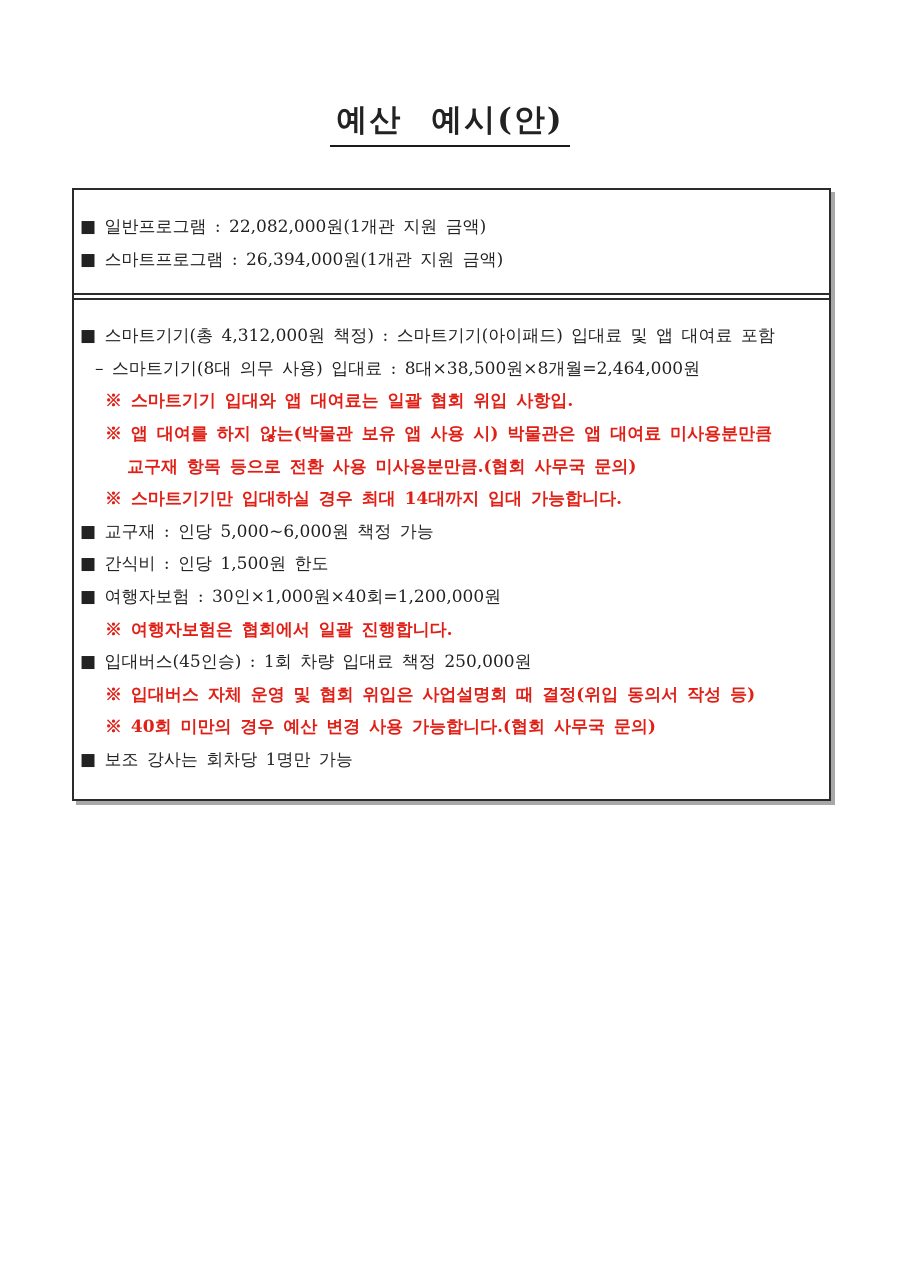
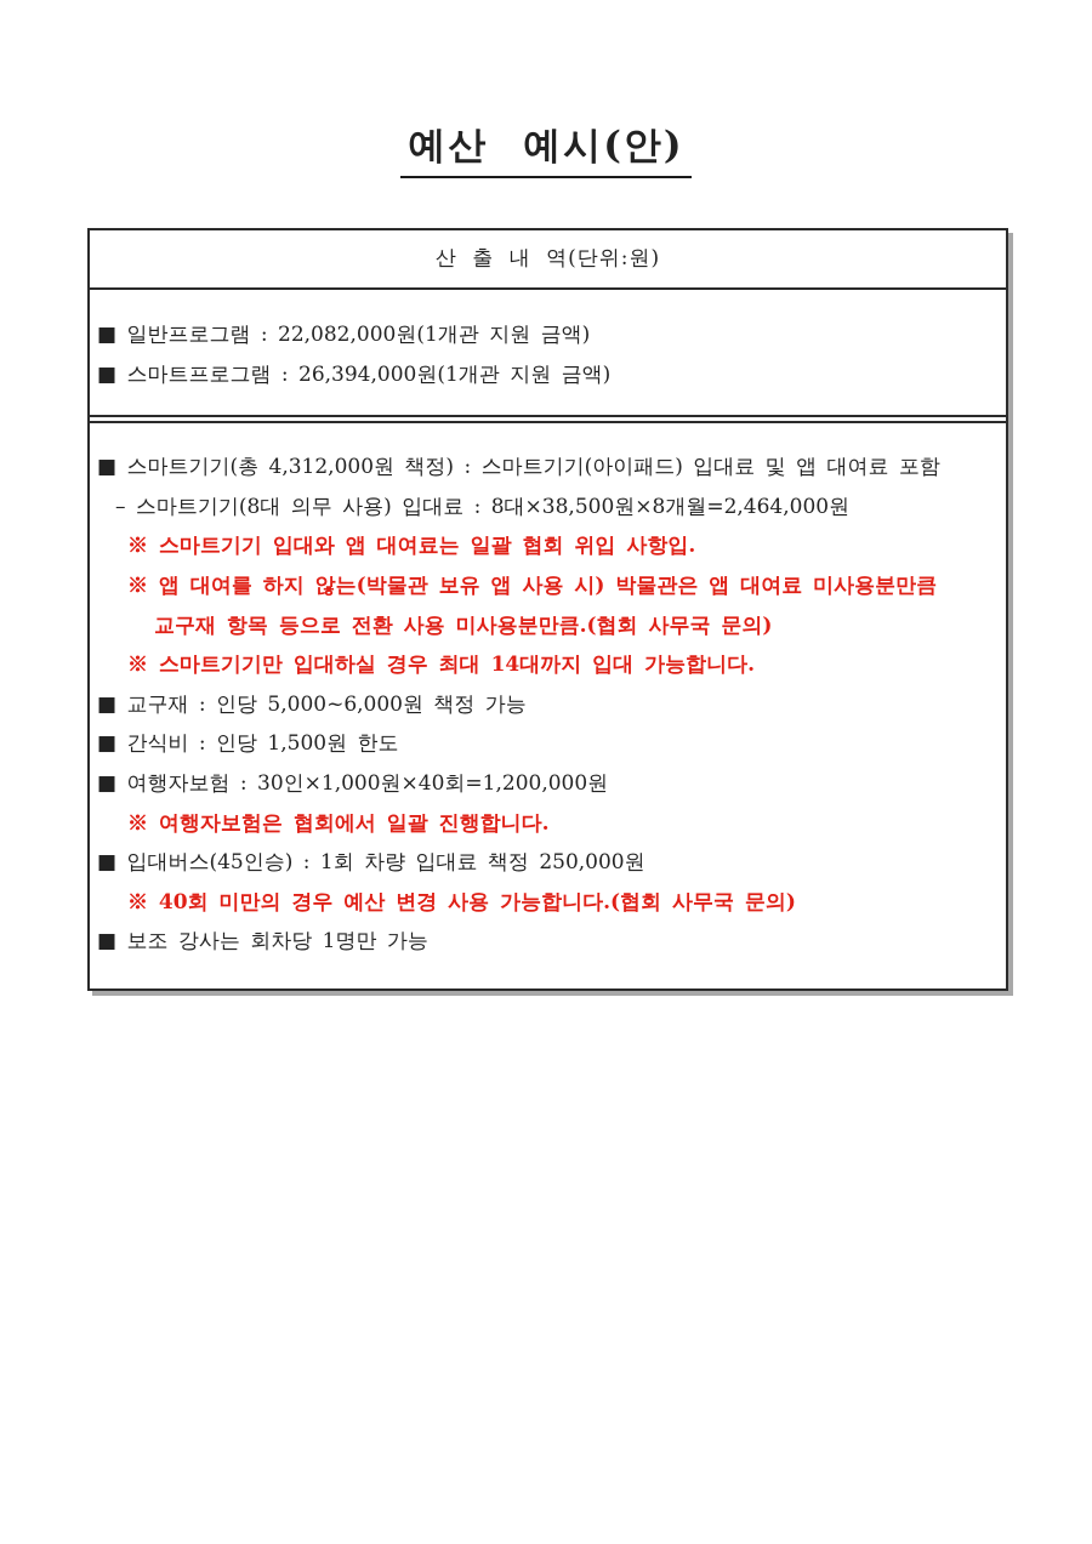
  예산 예시(안)
+ 산 출 내 역(단위:원)
  ■ 일반프로그램 : 22,082,000원(1개관 지원 금액)
  ■ 스마트프로그램 : 26,394,000원(1개관 지원 금액)
  ■ 스마트기기(총 4,312,000원 책정) : 스마트기기(아이패드) 입대료 및 앱 대여료 포함
  – 스마트기기(8대 의무 사용) 입대료 : 8대×38,500원×8개월=2,464,000원
  ※ 스마트기기 입대와 앱 대여료는 일괄 협회 위입 사항입.
  ※ 앱 대여를 하지 않는(박물관 보유 앱 사용 시) 박물관은 앱 대여료 미사용분만큼
  교구재 항목 등으로 전환 사용 미사용분만큼.(협회 사무국 문의)
  ※ 스마트기기만 입대하실 경우 최대 14대까지 입대 가능합니다.
  ■ 교구재 : 인당 5,000~6,000원 책정 가능
  ■ 간식비 : 인당 1,500원 한도
  ■ 여행자보험 : 30인×1,000원×40회=1,200,000원
  ※ 여행자보험은 협회에서 일괄 진행합니다.
  ■ 입대버스(45인승) : 1회 차량 입대료 책정 250,000원
- ※ 입대버스 자체 운영 및 협회 위입은 사업설명회 때 결정(위입 동의서 작성 등)
  ※ 40회 미만의 경우 예산 변경 사용 가능합니다.(협회 사무국 문의)
  ■ 보조 강사는 회차당 1명만 가능
